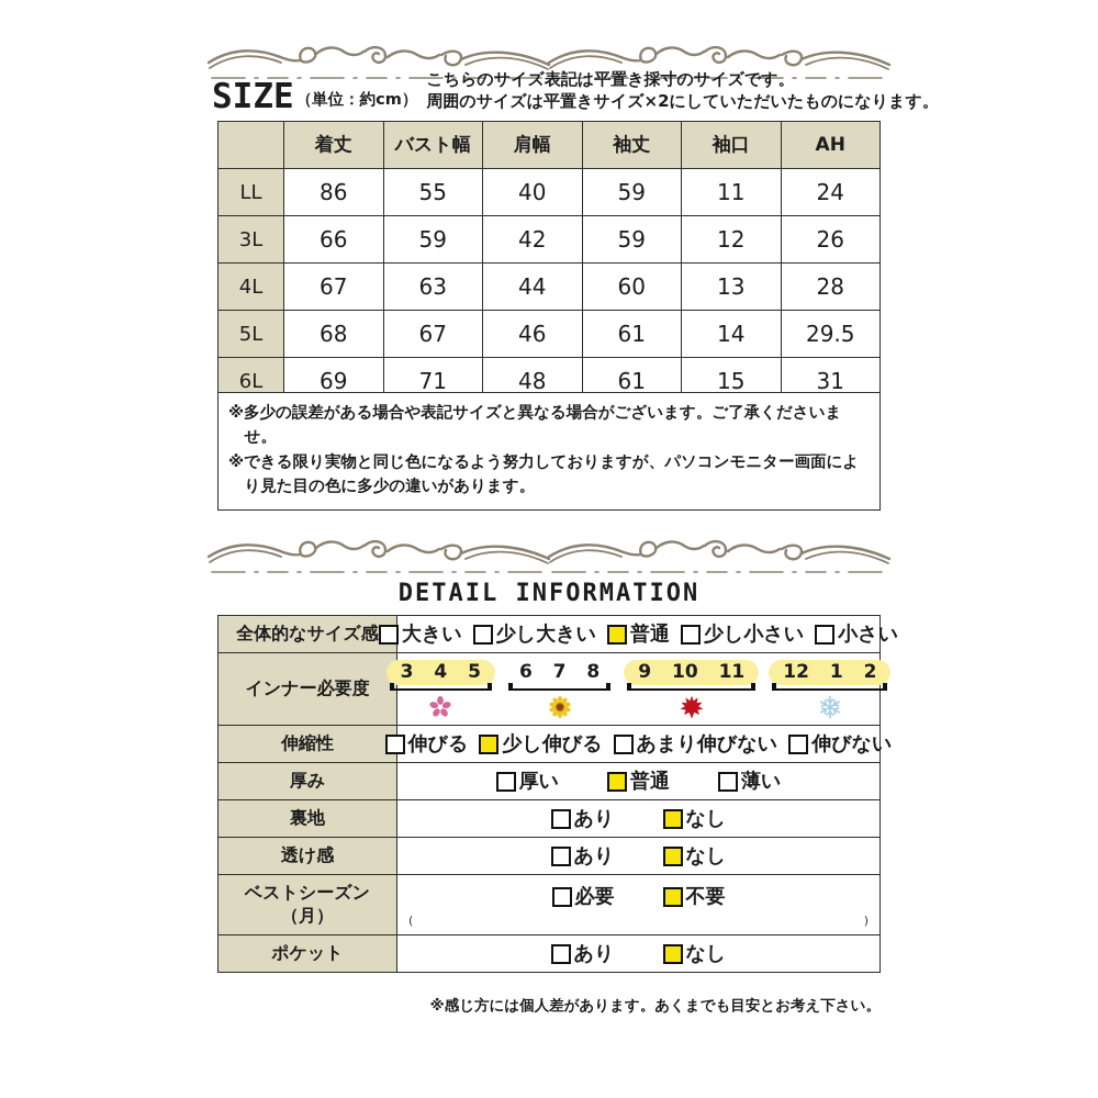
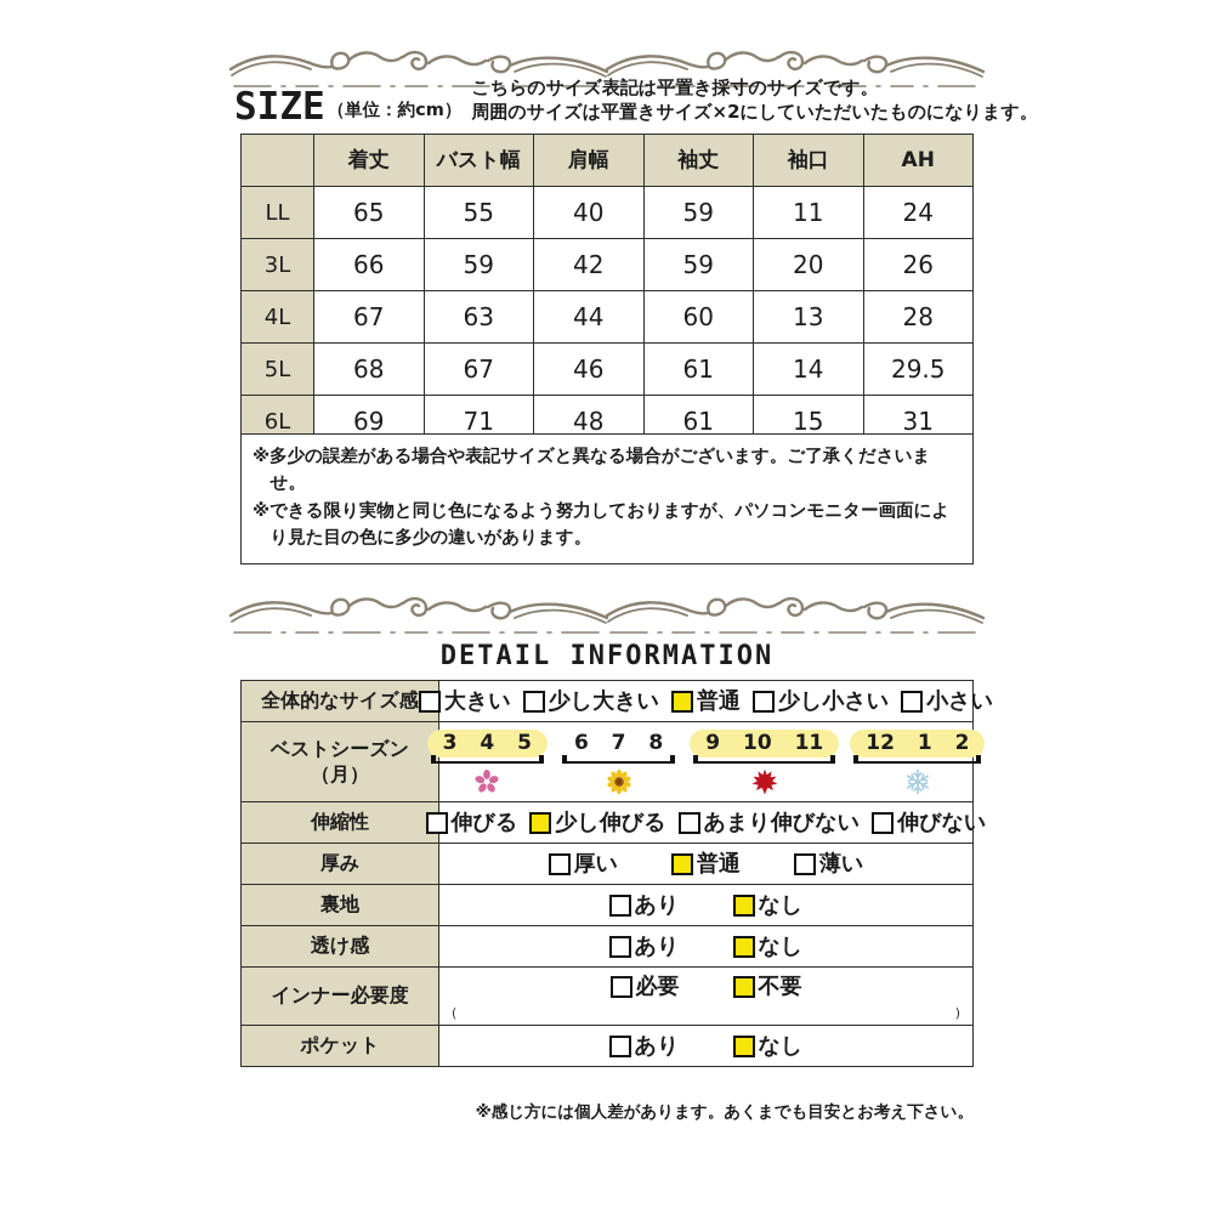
  SIZE
  （単位：約cm）
  こちらのサイズ表記は平置き採寸のサイズです。
  周囲のサイズは平置きサイズ×2にしていただいたものになります。
  	着丈	バスト幅	肩幅	袖丈	袖口	AH
- LL	86	55	40	59	11	24
+ LL	65	55	40	59	11	24
- 3L	66	59	42	59	12	26
+ 3L	66	59	42	59	20	26
  4L	67	63	44	60	13	28
  5L	68	67	46	61	14	29.5
  6L	69	71	48	61	15	31
  ※多少の誤差がある場合や表記サイズと異なる場合がございます。ご了承くださいませ。
  ※できる限り実物と同じ色になるよう努力しておりますが、パソコンモニター画面により見た目の色に多少の違いがあります。
  DETAIL INFORMATION
  全体的なサイズ感	大きい 少し大きい 普通 少し小さい 小さい
- インナー必要度	3 4 5 6 7 8 9 10 11 12 1 2
+ ベストシーズン（月）	3 4 5 6 7 8 9 10 11 12 1 2
  伸縮性	伸びる 少し伸びる あまり伸びない 伸びない
  厚み	厚い 普通 薄い
  裏地	あり なし
  透け感	あり なし
- ベストシーズン（月）	必要 不要( )
+ インナー必要度	必要 不要( )
  ポケット	あり なし
  ※感じ方には個人差があります。あくまでも目安とお考え下さい。
